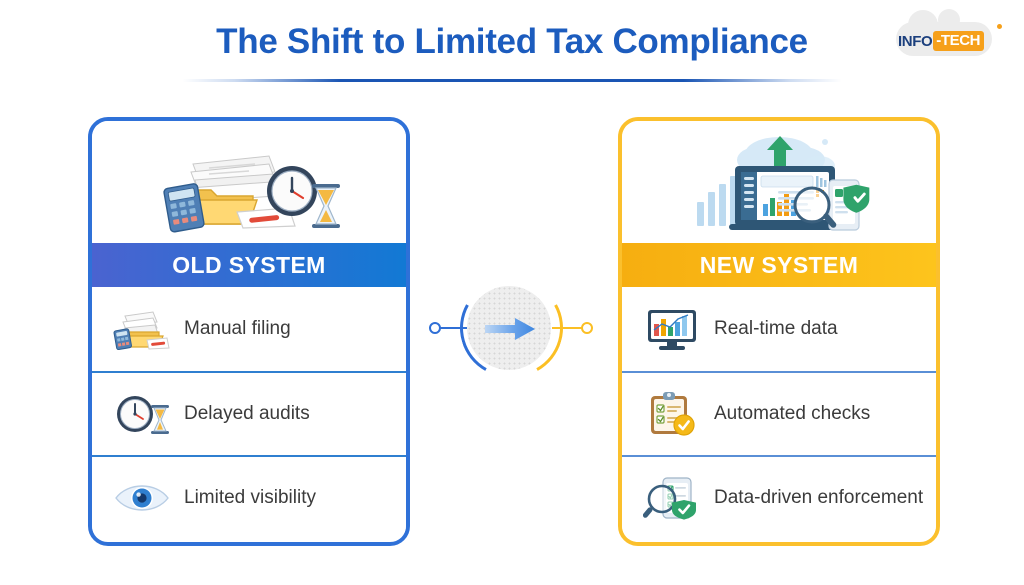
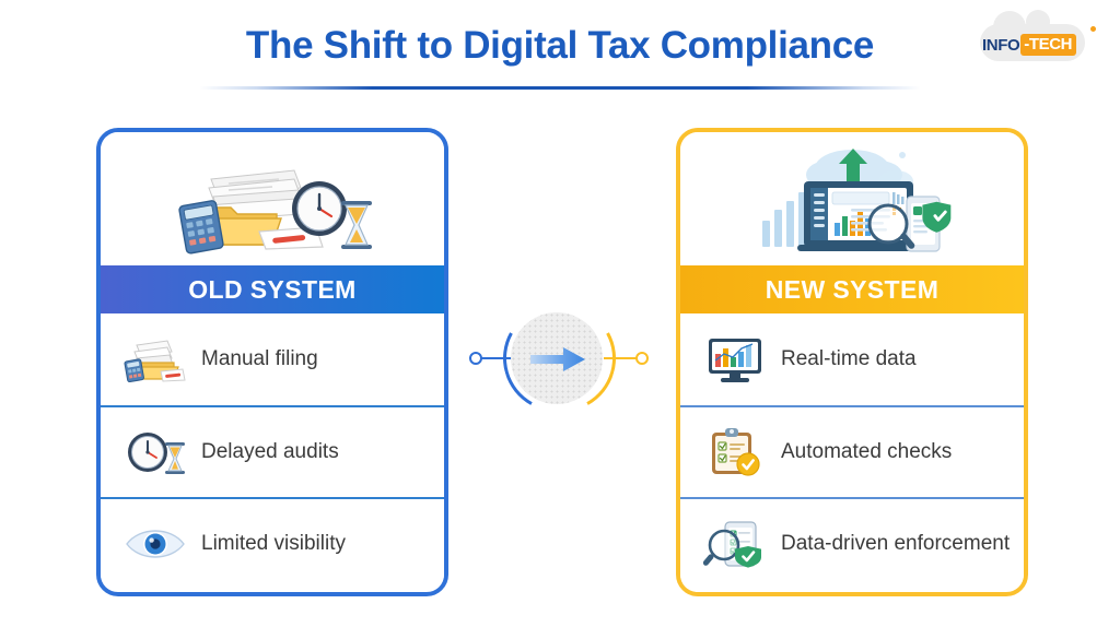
- The Shift to Limited Tax Compliance
+ The Shift to Digital Tax Compliance
  INFO
  -TECH
  OLD SYSTEM
  Manual filing
  Delayed audits
  Limited visibility
  NEW SYSTEM
  Real-time data
  Automated checks
  Data-driven enforcement
